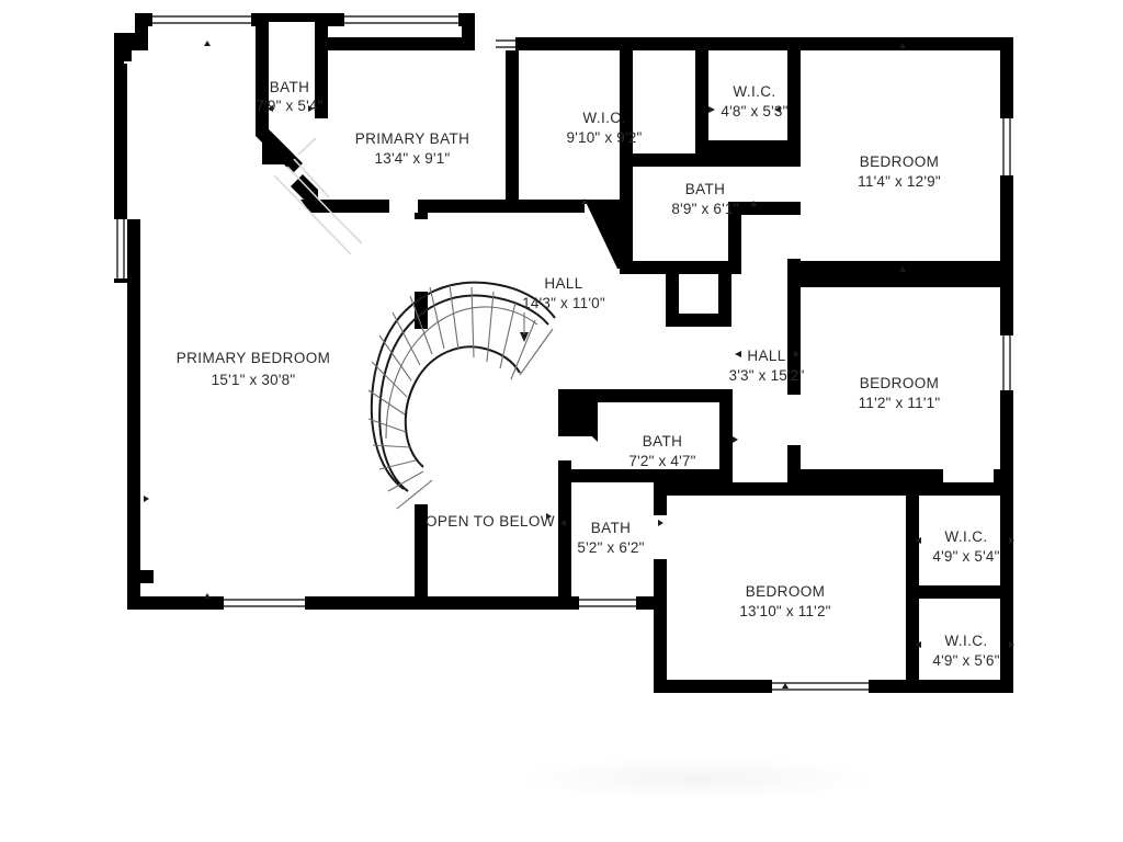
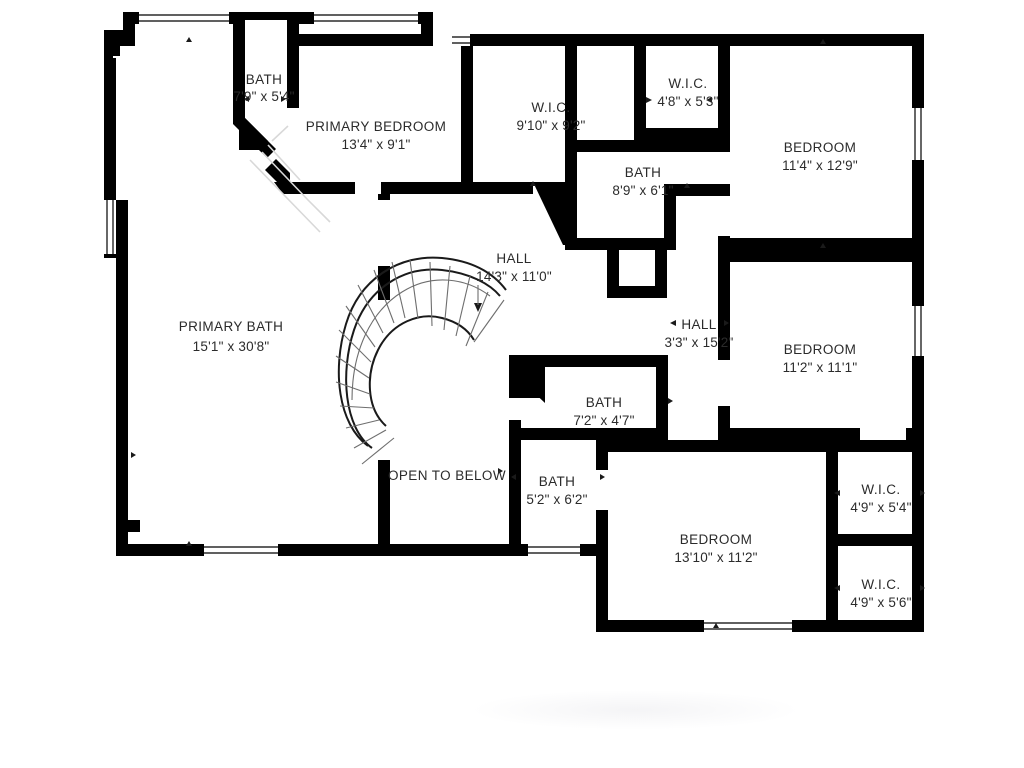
  BATH
  7'9" x 5'4"
- PRIMARY BATH
+ PRIMARY BEDROOM
  13'4" x 9'1"
  W.I.C.
  9'10" x 9'2"
  W.I.C.
  4'8" x 5'3"
  BEDROOM
  11'4" x 12'9"
  BATH
  8'9" x 6'1"
  HALL
  14'3" x 11'0"
  HALL
  3'3" x 15'2"
  BEDROOM
  11'2" x 11'1"
- PRIMARY BEDROOM
+ PRIMARY BATH
  15'1" x 30'8"
  BATH
  7'2" x 4'7"
  BATH
  5'2" x 6'2"
  W.I.C.
  4'9" x 5'4"
  W.I.C.
  4'9" x 5'6"
  BEDROOM
  13'10" x 11'2"
  OPEN TO BELOW
